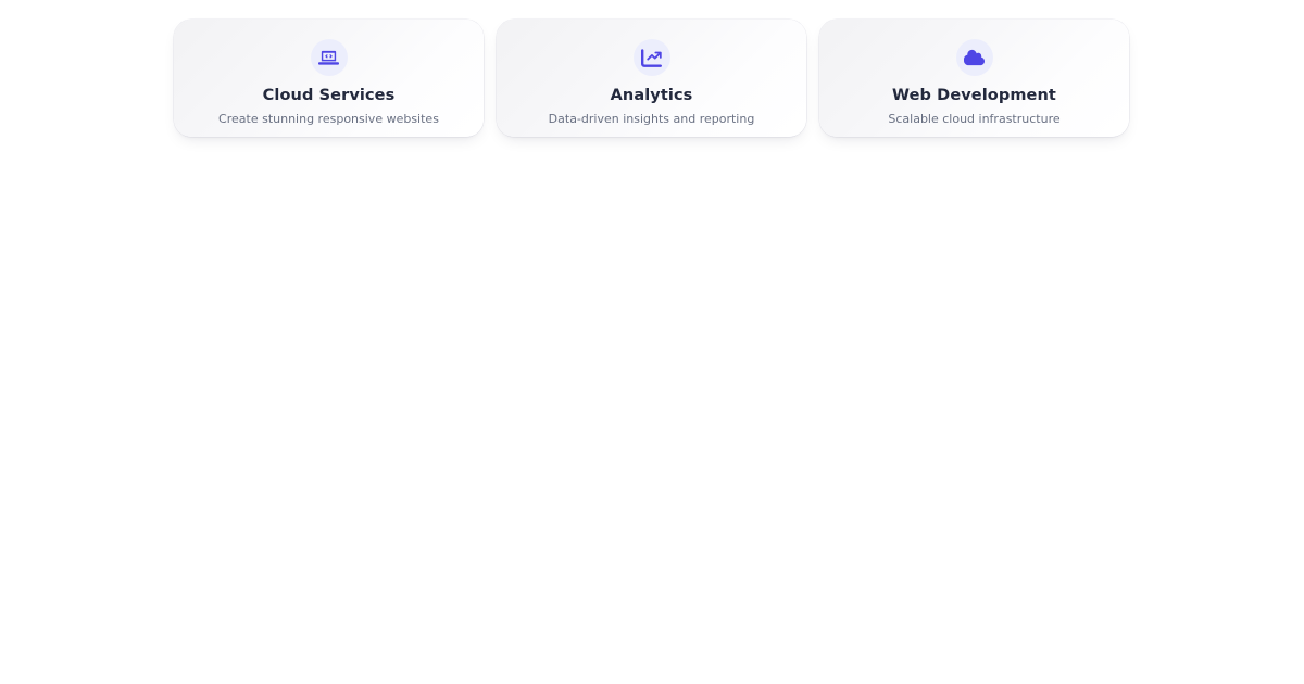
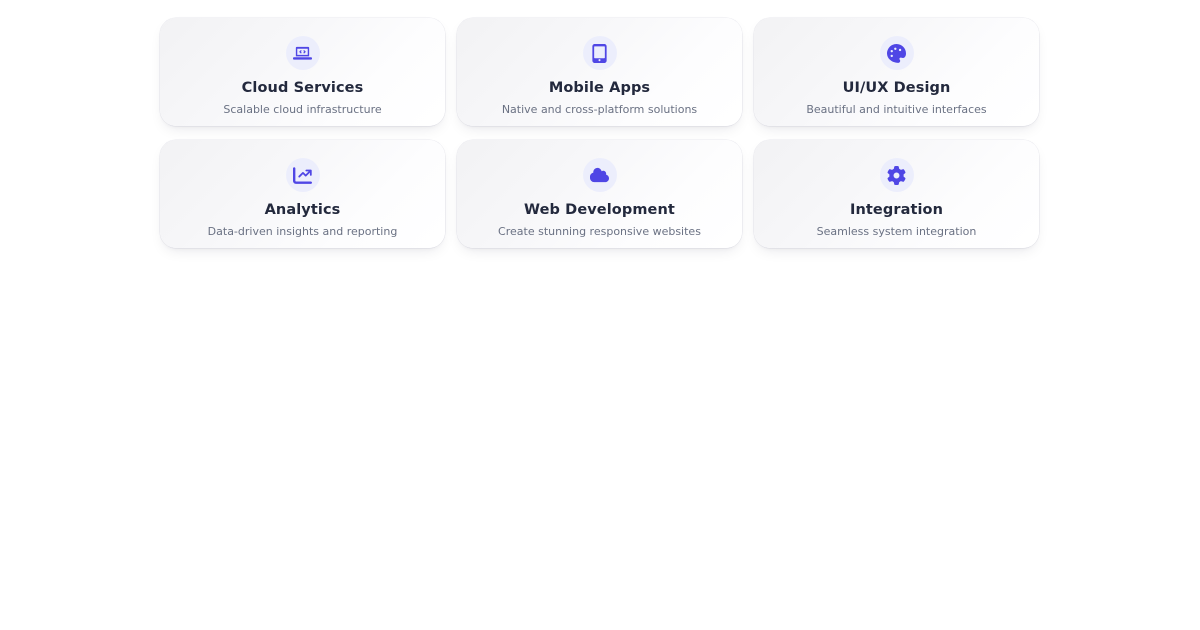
  Cloud Services
- Create stunning responsive websites
+ Scalable cloud infrastructure
+ Mobile Apps
+ Native and cross-platform solutions
+ UI/UX Design
+ Beautiful and intuitive interfaces
  Analytics
  Data-driven insights and reporting
  Web Development
- Scalable cloud infrastructure
+ Create stunning responsive websites
+ Integration
+ Seamless system integration
